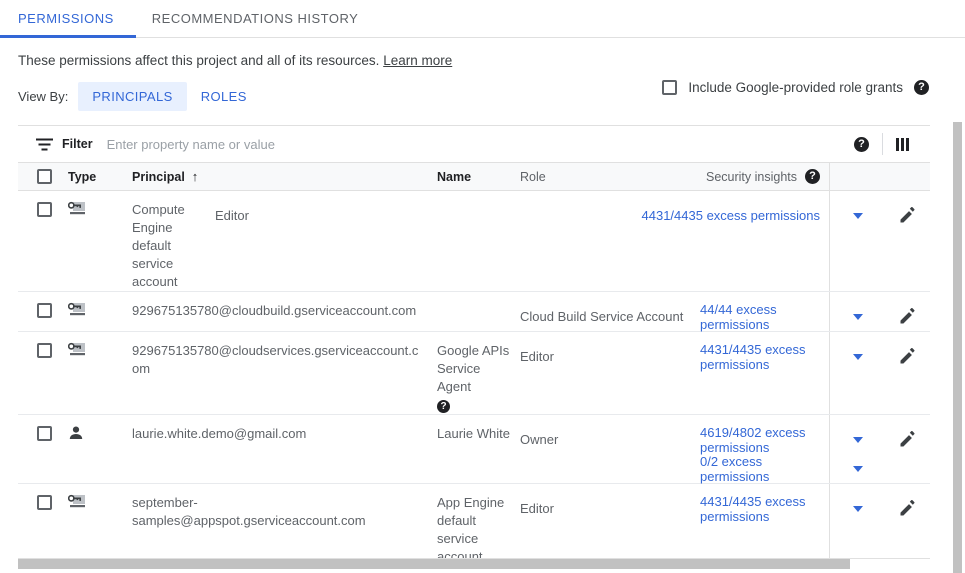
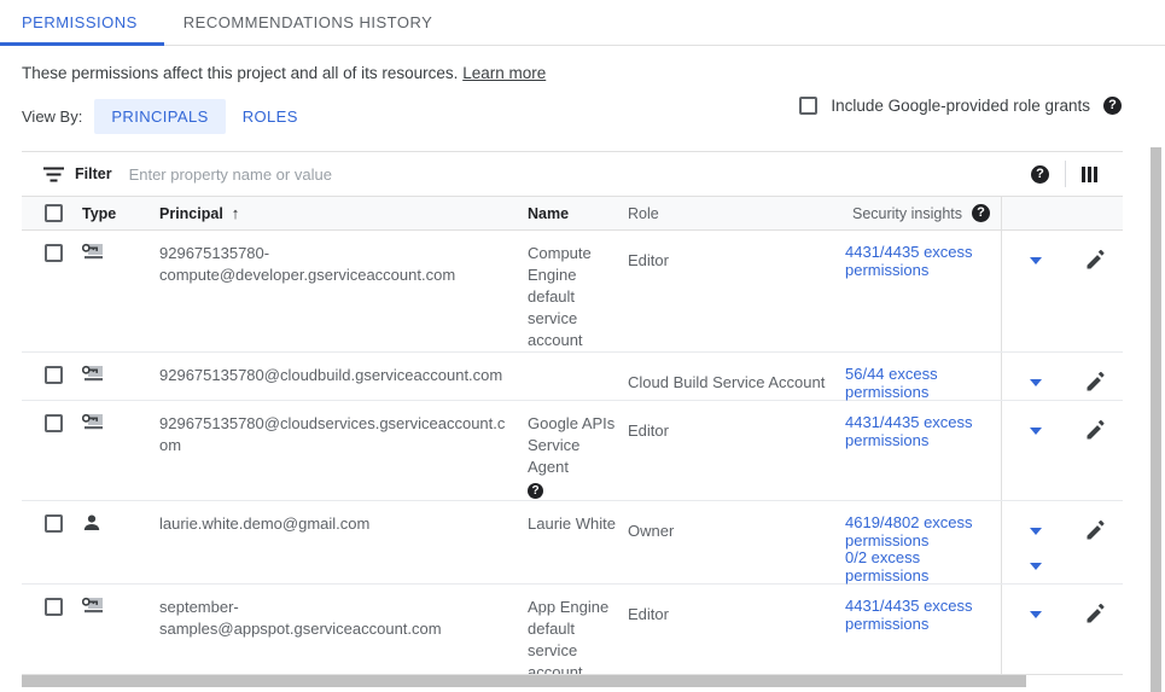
  PERMISSIONS
  RECOMMENDATIONS HISTORY
  These permissions affect this project and all of its resources. Learn more
  View By:
  PRINCIPALS
  ROLES
  Include Google-provided role grants
  ?
  Filter
  Enter property name or value
  ?
  Type
  Principal
  ↑
  Name
  Role
  Security insights
  ?
+ 929675135780-compute@developer.gserviceaccount.com
  Compute Engine default service account
  Editor
  4431/4435 excess permissions
  929675135780@cloudbuild.gserviceaccount.com
  Cloud Build Service Account
- 44/44 excess permissions
+ 56/44 excess permissions
  929675135780@cloudservices.gserviceaccount.com
  Google APIs Service Agent
  ?
  Editor
  4431/4435 excess permissions
  laurie.white.demo@gmail.com
  Laurie White
  Owner
  4619/4802 excess permissions
  0/2 excess permissions
  september-samples@appspot.gserviceaccount.com
  App Engine default service account
  Editor
  4431/4435 excess permissions
